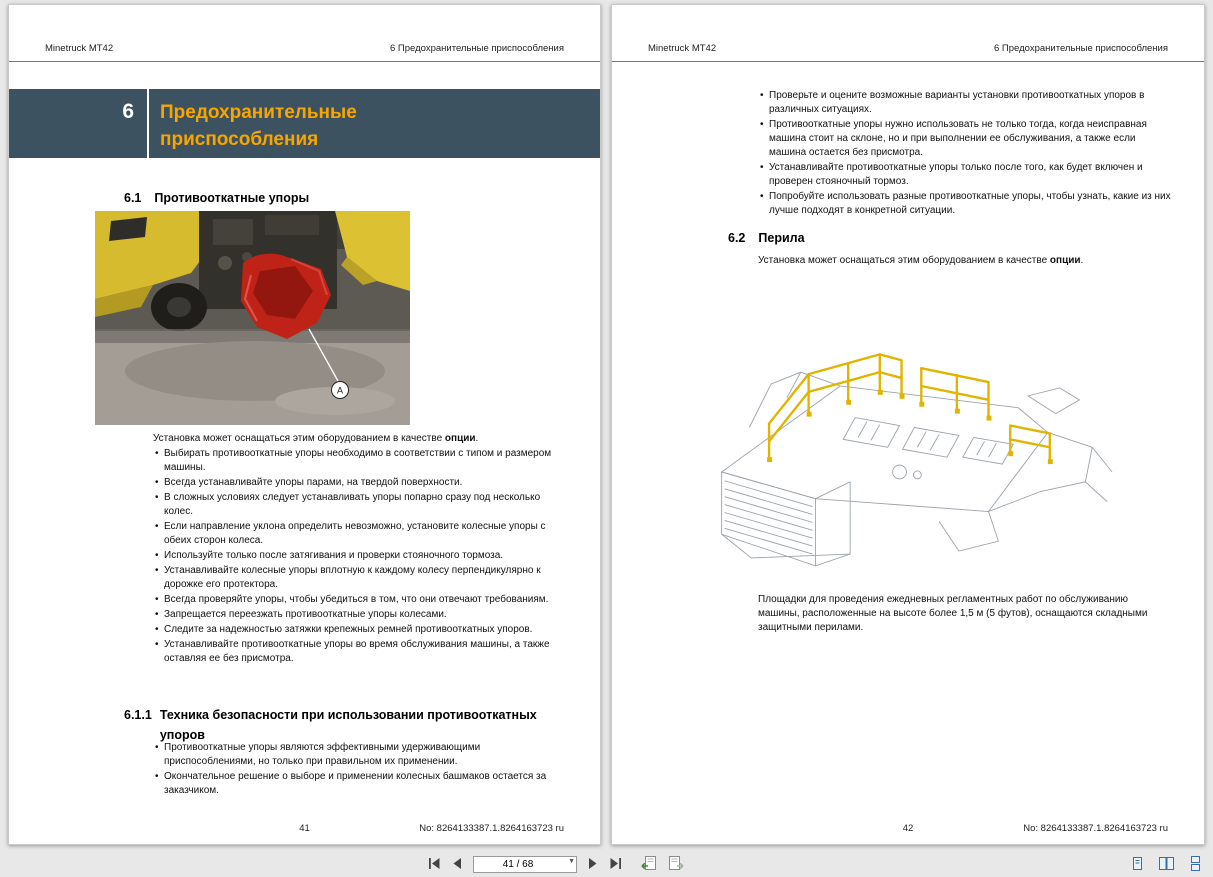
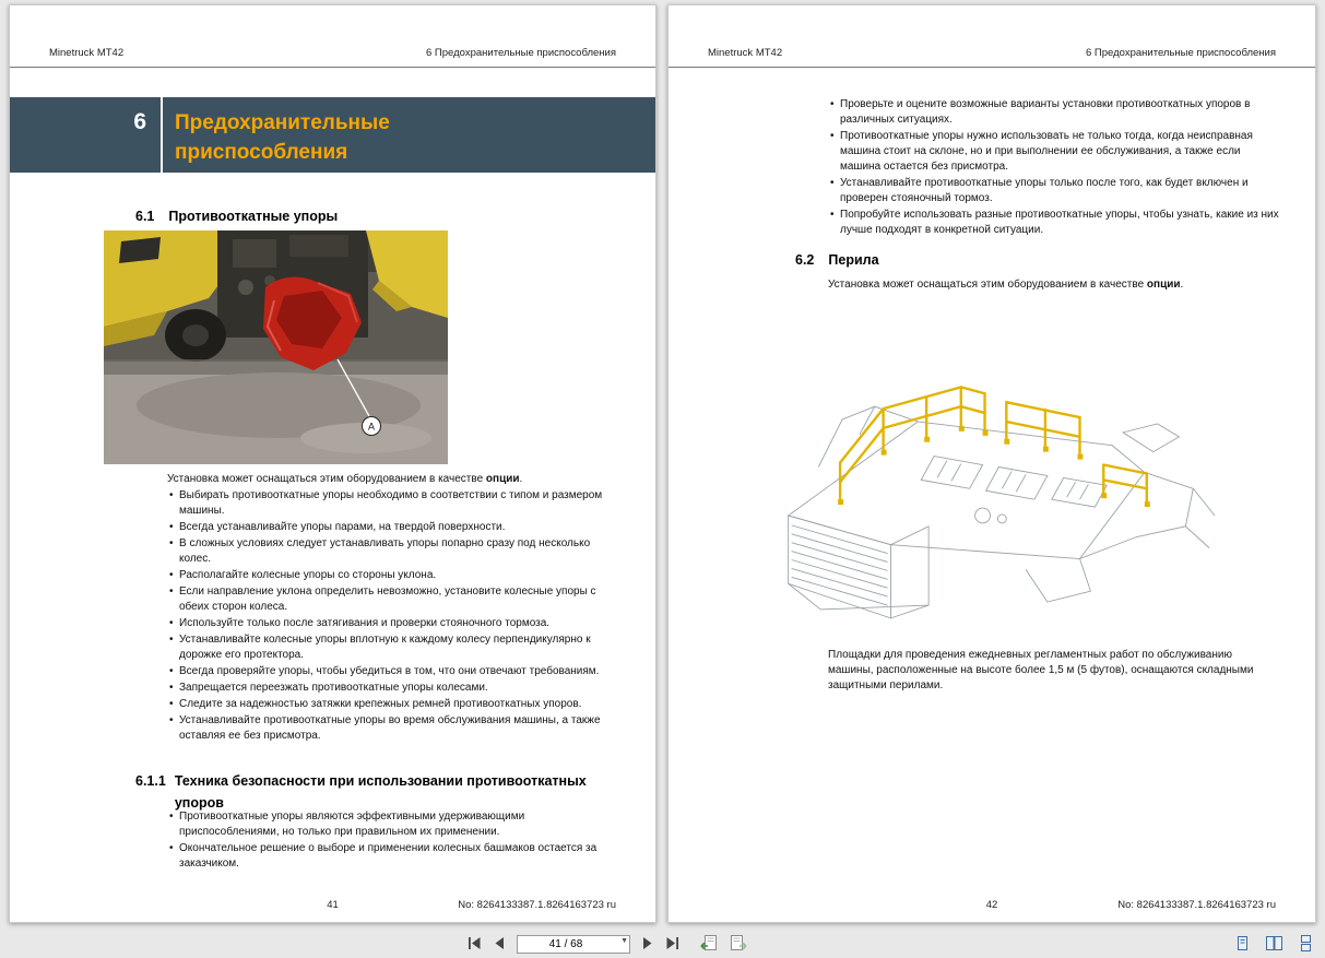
  Minetruck MT42
  6 Предохранительные приспособления
  6
  Предохранительные
  приспособления
  6.1 Противооткатные упоры
  A
  Установка может оснащаться этим оборудованием в качестве опции.
  Выбирать противооткатные упоры необходимо в соответствии с типом и размером машины.
  Всегда устанавливайте упоры парами, на твердой поверхности.
  В сложных условиях следует устанавливать упоры попарно сразу под несколько колес.
+ Располагайте колесные упоры со стороны уклона.
  Если направление уклона определить невозможно, установите колесные упоры с обеих сторон колеса.
  Используйте только после затягивания и проверки стояночного тормоза.
  Устанавливайте колесные упоры вплотную к каждому колесу перпендикулярно к дорожке его протектора.
  Всегда проверяйте упоры, чтобы убедиться в том, что они отвечают требованиям.
  Запрещается переезжать противооткатные упоры колесами.
  Следите за надежностью затяжки крепежных ремней противооткатных упоров.
  Устанавливайте противооткатные упоры во время обслуживания машины, а также оставляя ее без присмотра.
  6.1.1
  Техника безопасности при использовании противооткатных упоров
  Противооткатные упоры являются эффективными удерживающими приспособлениями, но только при правильном их применении.
  Окончательное решение о выборе и применении колесных башмаков остается за заказчиком.
  41
  No: 8264133387.1.8264163723 ru
  Minetruck MT42
  6 Предохранительные приспособления
  Проверьте и оцените возможные варианты установки противооткатных упоров в различных ситуациях.
  Противооткатные упоры нужно использовать не только тогда, когда неисправная машина стоит на склоне, но и при выполнении ее обслуживания, а также если машина остается без присмотра.
  Устанавливайте противооткатные упоры только после того, как будет включен и проверен стояночный тормоз.
  Попробуйте использовать разные противооткатные упоры, чтобы узнать, какие из них лучше подходят в конкретной ситуации.
  6.2 Перила
  Установка может оснащаться этим оборудованием в качестве опции.
  Площадки для проведения ежедневных регламентных работ по обслуживанию машины, расположенные на высоте более 1,5 м (5 футов), оснащаются складными защитными перилами.
  42
  No: 8264133387.1.8264163723 ru
  41 / 68
